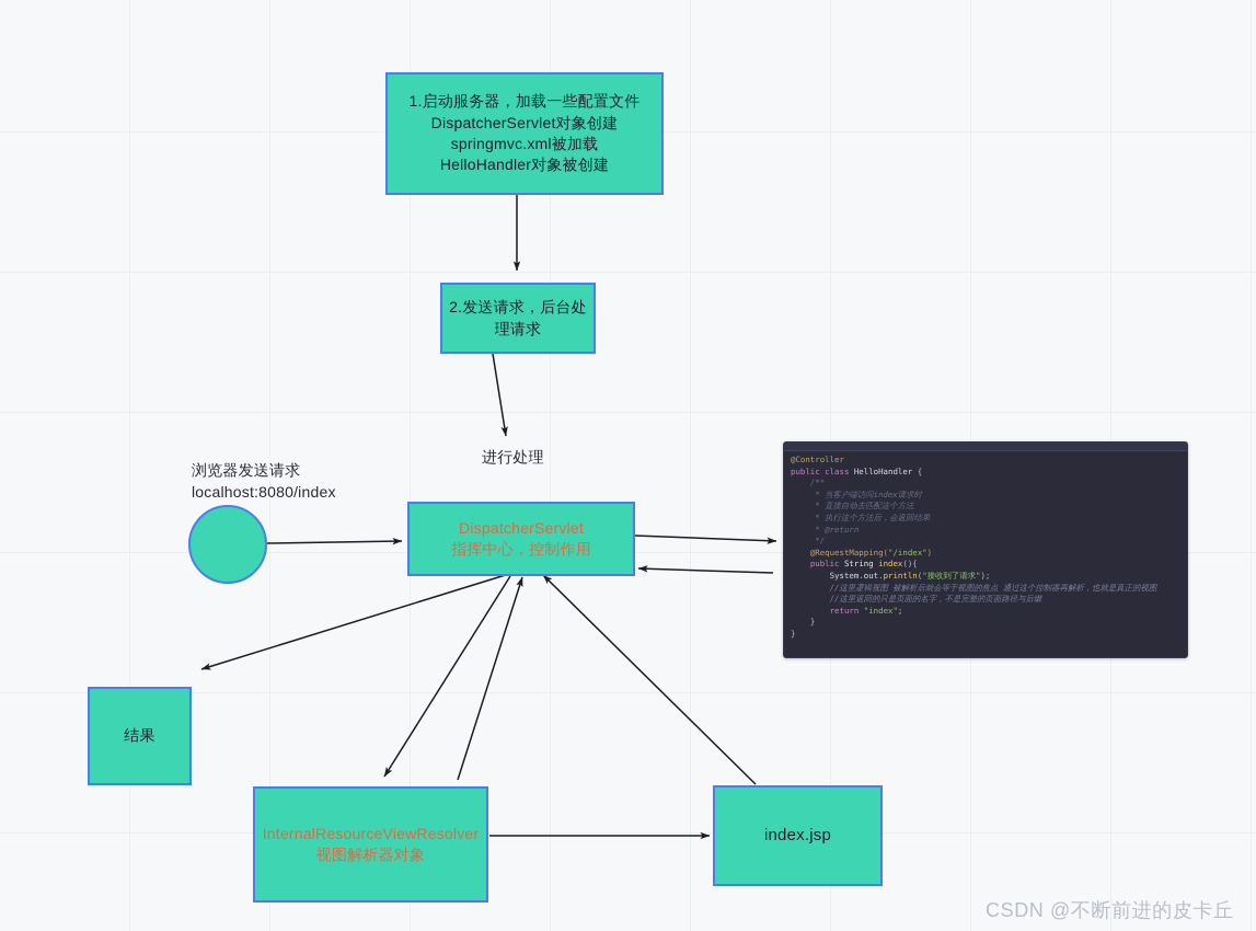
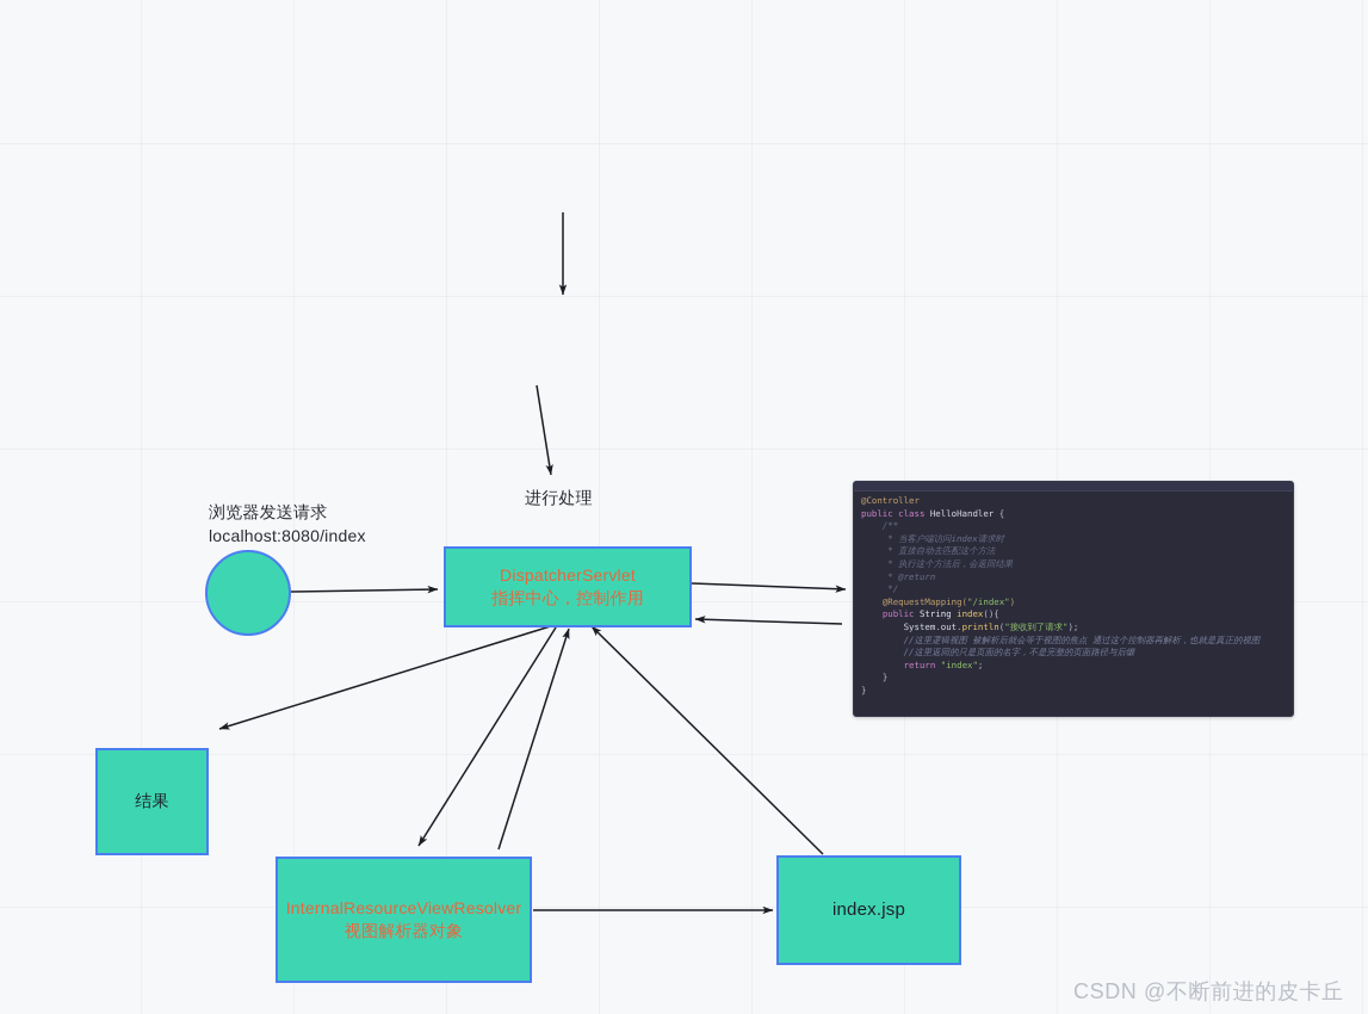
- 1.启动服务器，加载一些配置文件
- DispatcherServlet对象创建
- springmvc.xml被加载
- HelloHandler对象被创建
- 2.发送请求，后台处理请求
  DispatcherServlet
  指挥中心，控制作用
  结果
  InternalResourceViewResolver
  视图解析器对象
  index.jsp
  浏览器发送请求
  localhost:8080/index
  进行处理
  @Controller public class HelloHandler { /** * 当客户端访问index请求时 * 直接自动去匹配这个方法 * 执行这个方法后，会返回结果 * @return */ @RequestMapping("/index") public String index(){ System.out.println("接收到了请求"); //这里逻辑视图 被解析后就会等于视图的焦点 通过这个控制器再解析，也就是真正的视图 //这里返回的只是页面的名字，不是完整的页面路径与后缀 return "index"; } }
  CSDN @不断前进的皮卡丘
